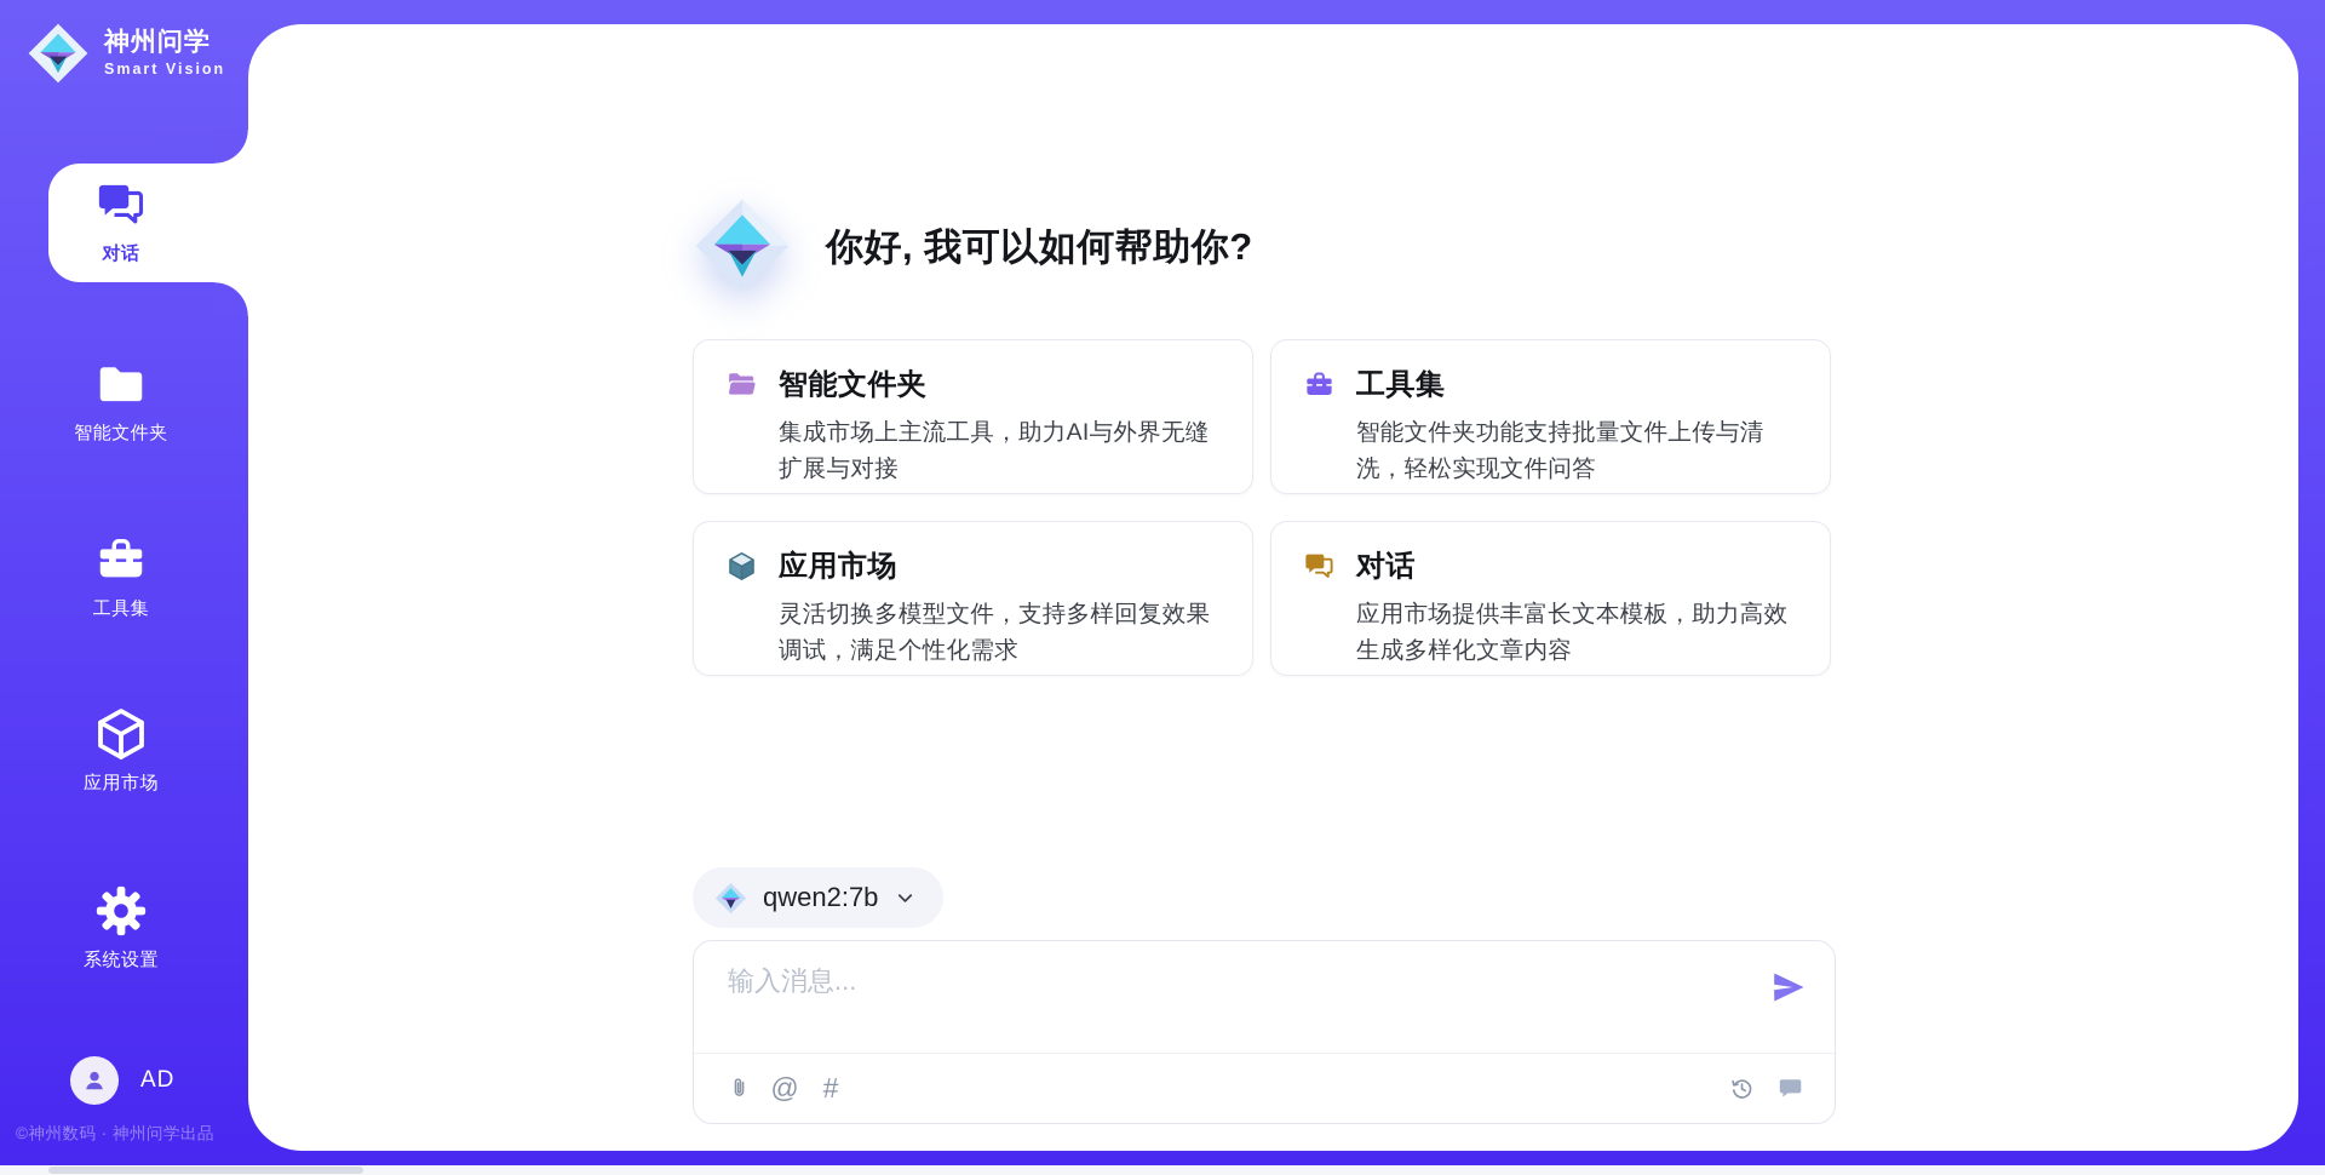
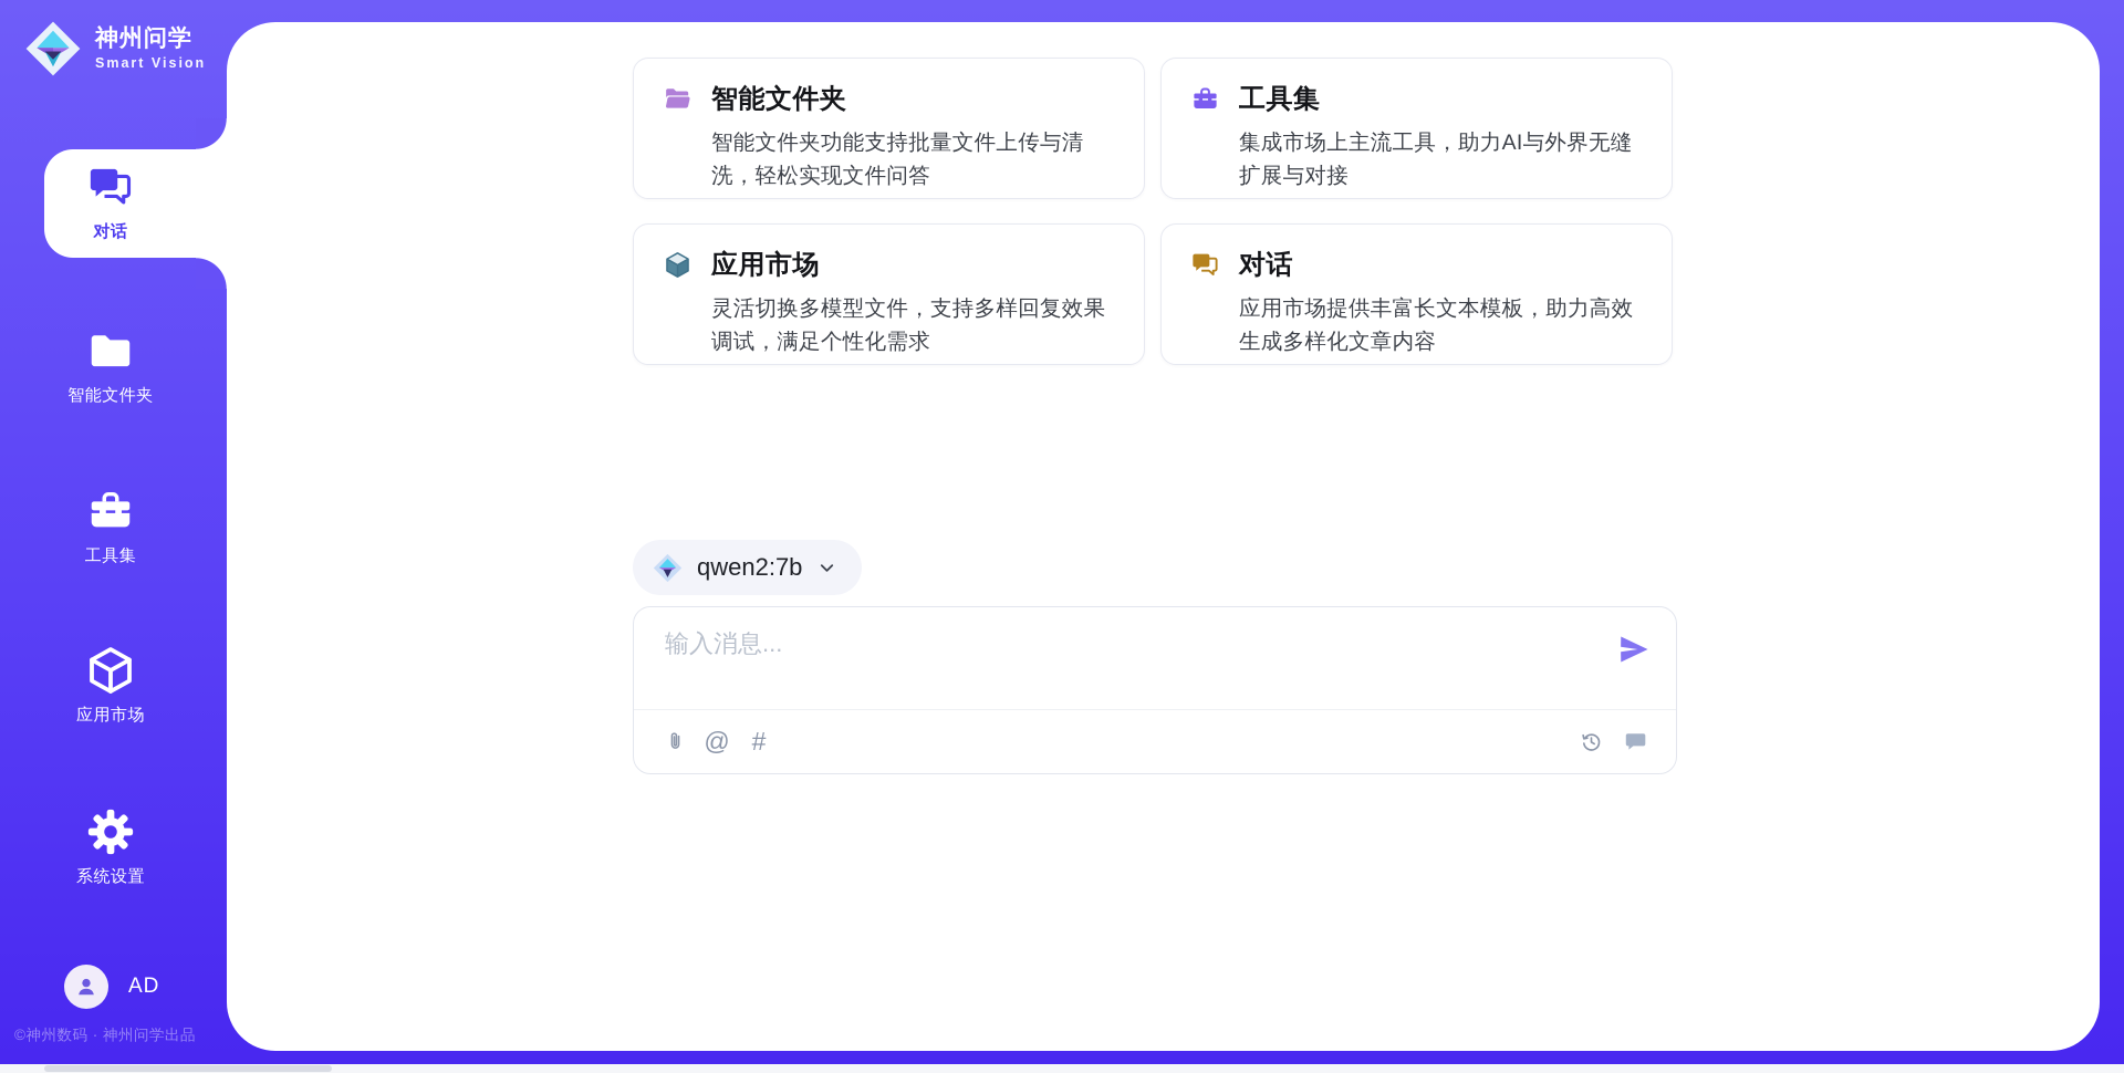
- 你好, 我可以如何帮助你?
  智能文件夹
- 集成市场上主流工具，助力AI与外界无缝扩展与对接
+ 智能文件夹功能支持批量文件上传与清洗，轻松实现文件问答
  工具集
- 智能文件夹功能支持批量文件上传与清洗，轻松实现文件问答
+ 集成市场上主流工具，助力AI与外界无缝扩展与对接
  应用市场
  灵活切换多模型文件，支持多样回复效果调试，满足个性化需求
  对话
  应用市场提供丰富长文本模板，助力高效生成多样化文章内容
  qwen2:7b
  输入消息...
  @
  #
  神州问学
  Smart Vision
  对话
  智能文件夹
  工具集
  应用市场
  系统设置
  AD
  ©神州数码 · 神州问学出品
